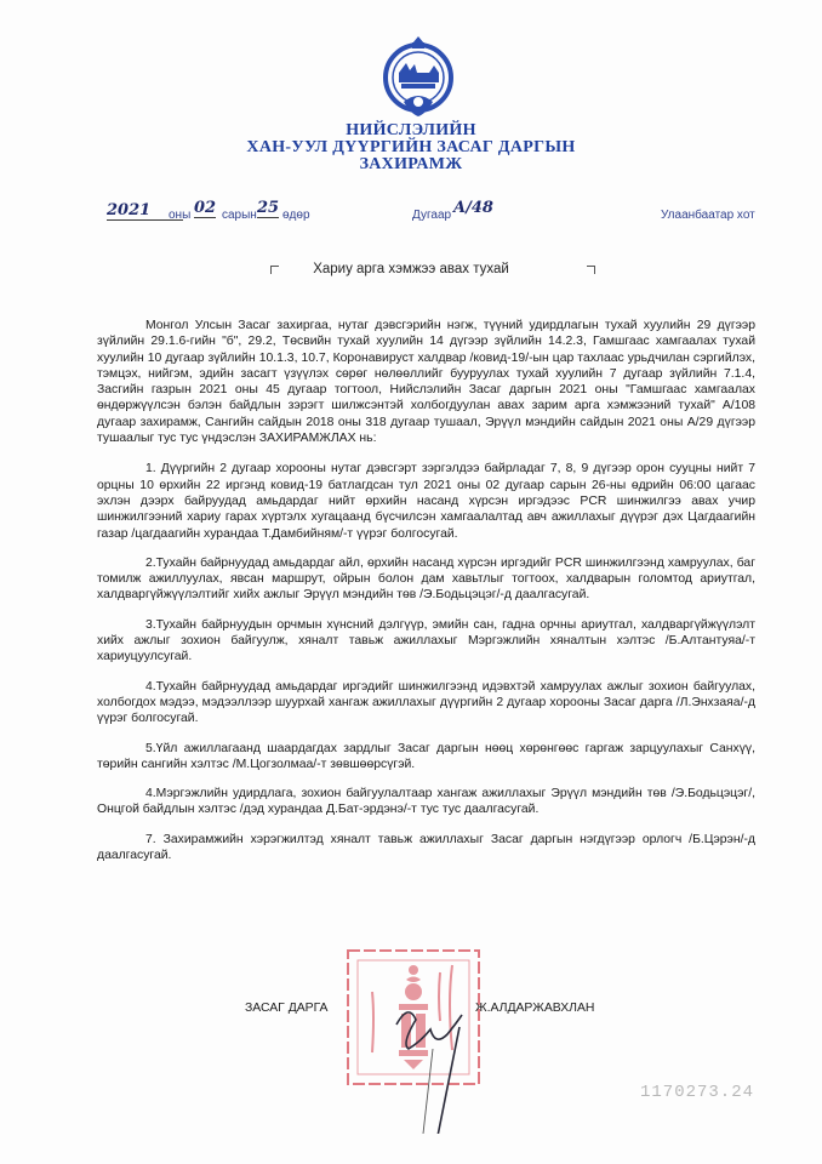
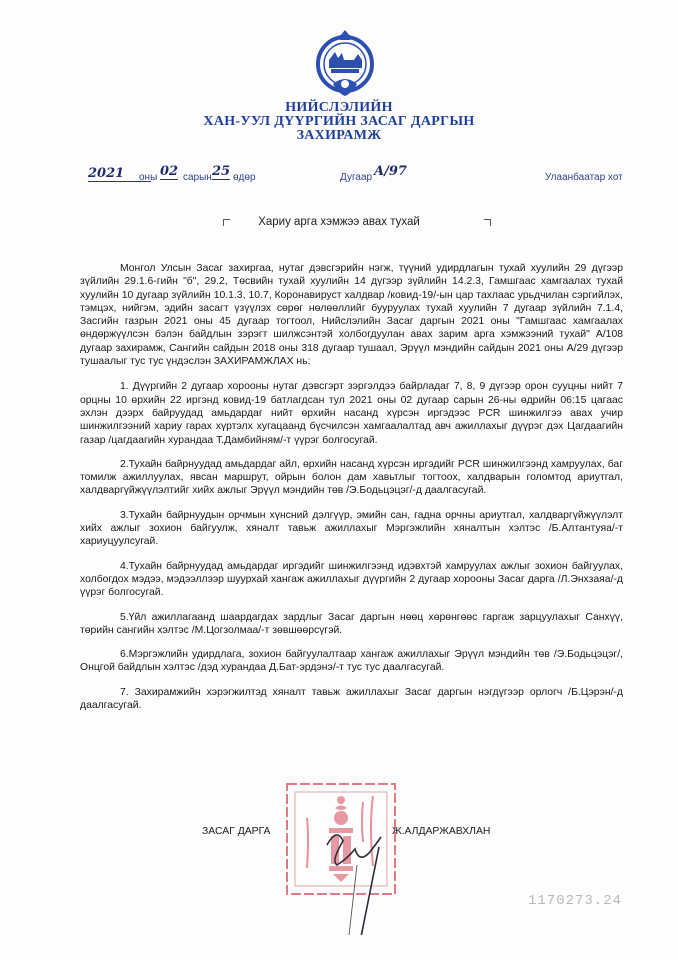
  НИЙСЛЭЛИЙН
  ХАН-УУЛ ДҮҮРГИЙН ЗАСАГ ДАРГЫН
  ЗАХИРАМЖ
  2021
  оны
  02
  сарын
  25
  өдөр
  Дугаар
- A/48
+ A/97
  Улаанбаатар хот
  Хариу арга хэмжээ авах тухай
  Монгол Улсын Засаг захиргаа, нутаг дэвсгэрийн нэгж, түүний удирдлагын тухай хуулийн 29 дүгээр зүйлийн 29.1.6-гийн "б", 29.2, Төсвийн тухай хуулийн 14 дүгээр зүйлийн 14.2.3, Гамшгаас хамгаалах тухай хуулийн 10 дугаар зүйлийн 10.1.3, 10.7, Коронавируст халдвар /ковид-19/-ын цар тахлаас урьдчилан сэргийлэх, тэмцэх, нийгэм, эдийн засагт үзүүлэх сөрөг нөлөөллийг бууруулах тухай хуулийн 7 дугаар зүйлийн 7.1.4, Засгийн газрын 2021 оны 45 дугаар тогтоол, Нийслэлийн Засаг даргын 2021 оны "Гамшгаас хамгаалах өндөржүүлсэн бэлэн байдлын зэрэгт шилжсэнтэй холбогдуулан авах зарим арга хэмжээний тухай" А/108 дугаар захирамж, Сангийн сайдын 2018 оны 318 дугаар тушаал, Эрүүл мэндийн сайдын 2021 оны А/29 дүгээр тушаалыг тус тус үндэслэн ЗАХИРАМЖЛАХ нь:
- 1. Дүүргийн 2 дугаар хорооны нутаг дэвсгэрт зэргэлдээ байрладаг 7, 8, 9 дүгээр орон сууцны нийт 7 орцны 10 өрхийн 22 иргэнд ковид-19 батлагдсан тул 2021 оны 02 дугаар сарын 26-ны өдрийн 06:00 цагаас эхлэн дээрх байруудад амьдардаг нийт өрхийн насанд хүрсэн иргэдээс PCR шинжилгээ авах учир шинжилгээний хариу гарах хүртэлх хугацаанд бүсчилсэн хамгаалалтад авч ажиллахыг дүүрэг дэх Цагдаагийн газар /цагдаагийн хурандаа Т.Дамбийням/-т үүрэг болгосугай.
+ 1. Дүүргийн 2 дугаар хорооны нутаг дэвсгэрт зэргэлдээ байрладаг 7, 8, 9 дүгээр орон сууцны нийт 7 орцны 10 өрхийн 22 иргэнд ковид-19 батлагдсан тул 2021 оны 02 дугаар сарын 26-ны өдрийн 06:15 цагаас эхлэн дээрх байруудад амьдардаг нийт өрхийн насанд хүрсэн иргэдээс PCR шинжилгээ авах учир шинжилгээний хариу гарах хүртэлх хугацаанд бүсчилсэн хамгаалалтад авч ажиллахыг дүүрэг дэх Цагдаагийн газар /цагдаагийн хурандаа Т.Дамбийням/-т үүрэг болгосугай.
  2.Тухайн байрнуудад амьдардаг айл, өрхийн насанд хүрсэн иргэдийг PCR шинжилгээнд хамруулах, баг томилж ажиллуулах, явсан маршрут, ойрын болон дам хавьтлыг тогтоох, халдварын голомтод ариутгал, халдваргүйжүүлэлтийг хийх ажлыг Эрүүл мэндийн төв /Э.Бодьцэцэг/-д даалгасугай.
  3.Тухайн байрнуудын орчмын хүнсний дэлгүүр, эмийн сан, гадна орчны ариутгал, халдваргүйжүүлэлт хийх ажлыг зохион байгуулж, хяналт тавьж ажиллахыг Мэргэжлийн хяналтын хэлтэс /Б.Алтантуяа/-т хариуцуулсугай.
  4.Тухайн байрнуудад амьдардаг иргэдийг шинжилгээнд идэвхтэй хамруулах ажлыг зохион байгуулах, холбогдох мэдээ, мэдээллээр шуурхай хангаж ажиллахыг дүүргийн 2 дугаар хорооны Засаг дарга /Л.Энхзаяа/-д үүрэг болгосугай.
  5.Үйл ажиллагаанд шаардагдах зардлыг Засаг даргын нөөц хөрөнгөөс гаргаж зарцуулахыг Санхүү, төрийн сангийн хэлтэс /М.Цогзолмаа/-т зөвшөөрсүгэй.
- 4.Мэргэжлийн удирдлага, зохион байгуулалтаар хангаж ажиллахыг Эрүүл мэндийн төв /Э.Бодьцэцэг/, Онцгой байдлын хэлтэс /дэд хурандаа Д.Бат-эрдэнэ/-т тус тус даалгасугай.
+ 6.Мэргэжлийн удирдлага, зохион байгуулалтаар хангаж ажиллахыг Эрүүл мэндийн төв /Э.Бодьцэцэг/, Онцгой байдлын хэлтэс /дэд хурандаа Д.Бат-эрдэнэ/-т тус тус даалгасугай.
  7. Захирамжийн хэрэгжилтэд хяналт тавьж ажиллахыг Засаг даргын нэгдүгээр орлогч /Б.Цэрэн/-д даалгасугай.
  ЗАСАГ ДАРГА
  Ж.АЛДАРЖАВХЛАН
  1170273.24
